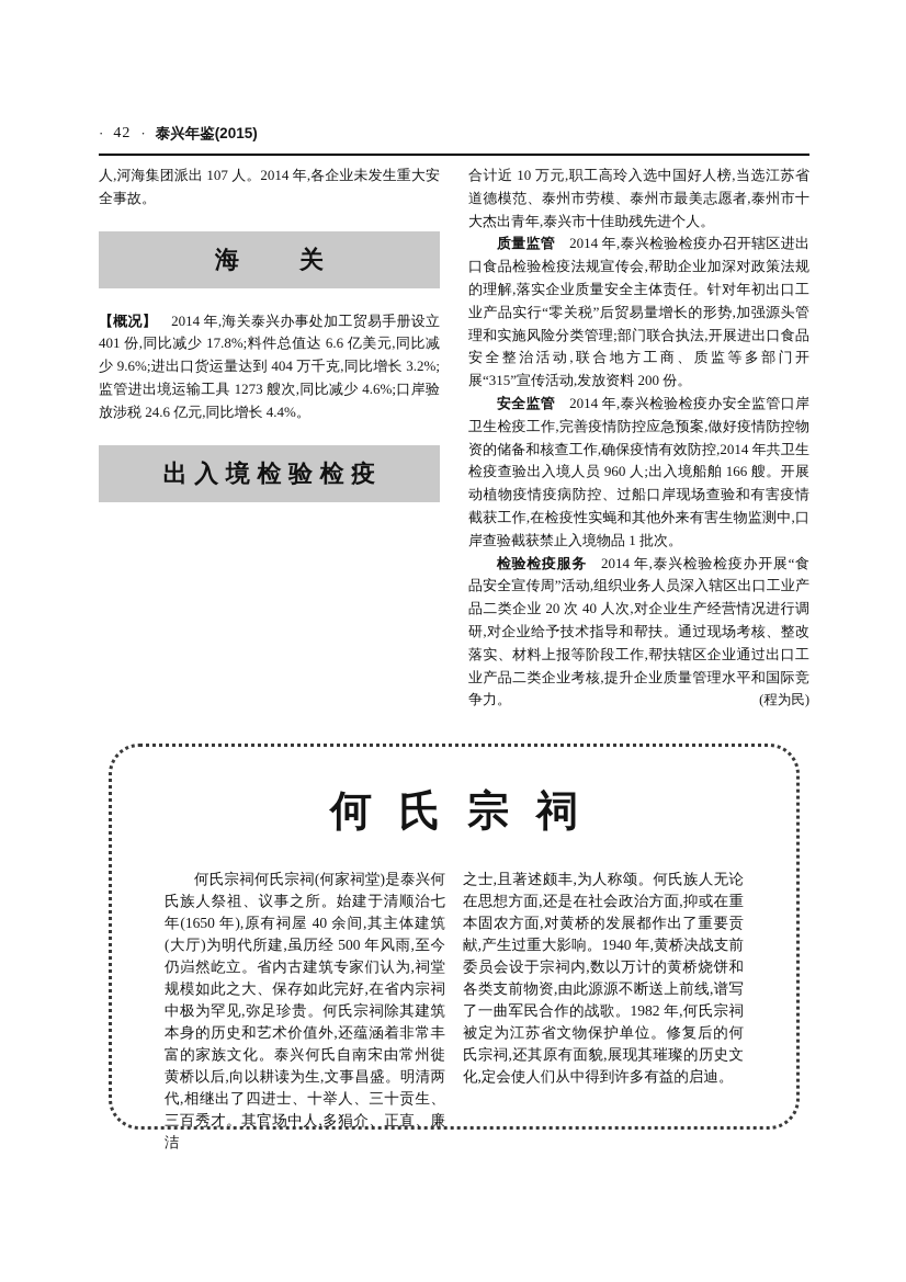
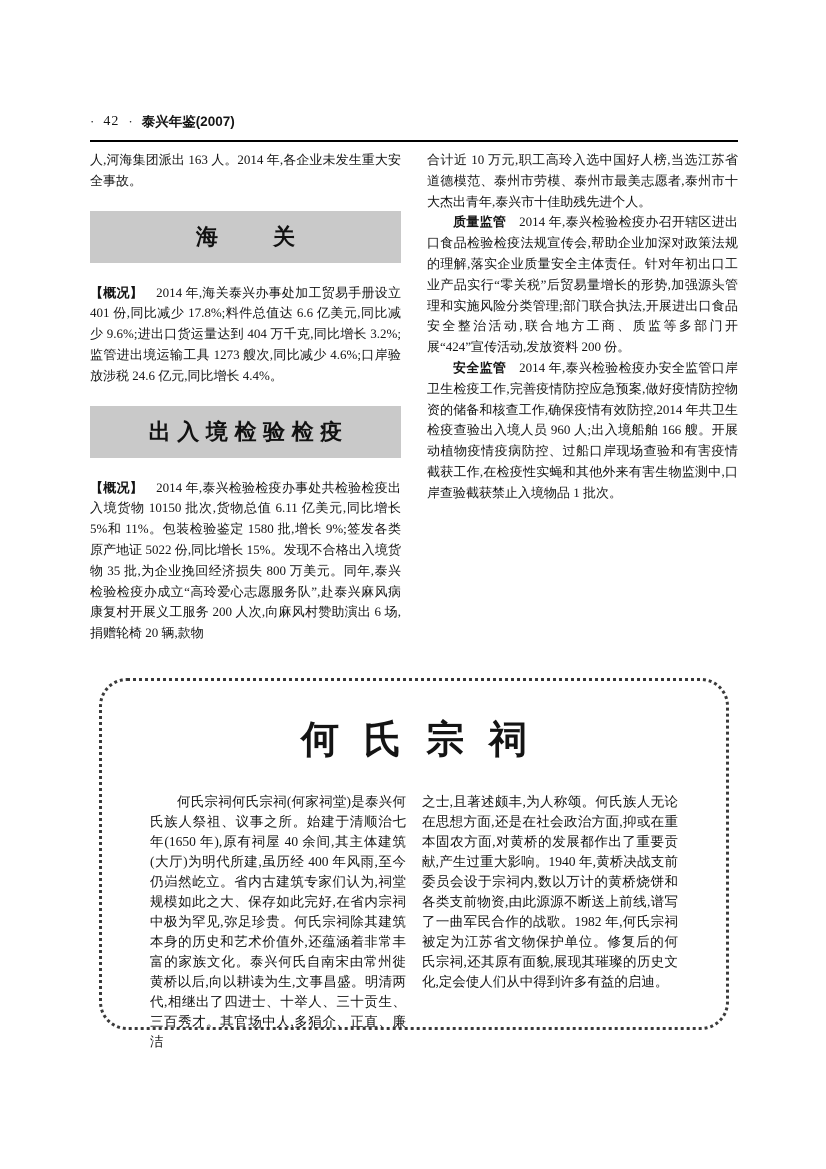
  ·
  42
  ·
- 泰兴年鉴(2015)
+ 泰兴年鉴(2007)
- 人,河海集团派出 107 人。2014 年,各企业未发生重大安全事故。
+ 人,河海集团派出 163 人。2014 年,各企业未发生重大安全事故。
  海关
  【概况】 2014 年,海关泰兴办事处加工贸易手册设立 401 份,同比减少 17.8%;料件总值达 6.6 亿美元,同比减少 9.6%;进出口货运量达到 404 万千克,同比增长 3.2%;监管进出境运输工具 1273 艘次,同比减少 4.6%;口岸验放涉税 24.6 亿元,同比增长 4.4%。
  出入境检验检疫
+ 【概况】 2014 年,泰兴检验检疫办事处共检验检疫出入境货物 10150 批次,货物总值 6.11 亿美元,同比增长 5%和 11%。包装检验鉴定 1580 批,增长 9%;签发各类原产地证 5022 份,同比增长 15%。发现不合格出入境货物 35 批,为企业挽回经济损失 800 万美元。同年,泰兴检验检疫办成立“高玲爱心志愿服务队”,赴泰兴麻风病康复村开展义工服务 200 人次,向麻风村赞助演出 6 场,捐赠轮椅 20 辆,款物
  合计近 10 万元,职工高玲入选中国好人榜,当选江苏省道德模范、泰州市劳模、泰州市最美志愿者,泰州市十大杰出青年,泰兴市十佳助残先进个人。
- 质量监管 2014 年,泰兴检验检疫办召开辖区进出口食品检验检疫法规宣传会,帮助企业加深对政策法规的理解,落实企业质量安全主体责任。针对年初出口工业产品实行“零关税”后贸易量增长的形势,加强源头管理和实施风险分类管理;部门联合执法,开展进出口食品安全整治活动,联合地方工商、质监等多部门开展“315”宣传活动,发放资料 200 份。
+ 质量监管 2014 年,泰兴检验检疫办召开辖区进出口食品检验检疫法规宣传会,帮助企业加深对政策法规的理解,落实企业质量安全主体责任。针对年初出口工业产品实行“零关税”后贸易量增长的形势,加强源头管理和实施风险分类管理;部门联合执法,开展进出口食品安全整治活动,联合地方工商、质监等多部门开展“424”宣传活动,发放资料 200 份。
  安全监管 2014 年,泰兴检验检疫办安全监管口岸卫生检疫工作,完善疫情防控应急预案,做好疫情防控物资的储备和核查工作,确保疫情有效防控,2014 年共卫生检疫查验出入境人员 960 人;出入境船舶 166 艘。开展动植物疫情疫病防控、过船口岸现场查验和有害疫情截获工作,在检疫性实蝇和其他外来有害生物监测中,口岸查验截获禁止入境物品 1 批次。
- 检验检疫服务 2014 年,泰兴检验检疫办开展“食品安全宣传周”活动,组织业务人员深入辖区出口工业产品二类企业 20 次 40 人次,对企业生产经营情况进行调研,对企业给予技术指导和帮扶。通过现场考核、整改落实、材料上报等阶段工作,帮扶辖区企业通过出口工业产品二类企业考核,提升企业质量管理水平和国际竞争力。
- (程为民)
  何氏宗祠
- 何氏宗祠何氏宗祠(何家祠堂)是泰兴何氏族人祭祖、议事之所。始建于清顺治七年(1650 年),原有祠屋 40 余间,其主体建筑(大厅)为明代所建,虽历经 500 年风雨,至今仍岿然屹立。省内古建筑专家们认为,祠堂规模如此之大、保存如此完好,在省内宗祠中极为罕见,弥足珍贵。何氏宗祠除其建筑本身的历史和艺术价值外,还蕴涵着非常丰富的家族文化。泰兴何氏自南宋由常州徙黄桥以后,向以耕读为生,文事昌盛。明清两代,相继出了四进士、十举人、三十贡生、三百秀才。其官场中人,多狷介、正直、廉洁
+ 何氏宗祠何氏宗祠(何家祠堂)是泰兴何氏族人祭祖、议事之所。始建于清顺治七年(1650 年),原有祠屋 40 余间,其主体建筑(大厅)为明代所建,虽历经 400 年风雨,至今仍岿然屹立。省内古建筑专家们认为,祠堂规模如此之大、保存如此完好,在省内宗祠中极为罕见,弥足珍贵。何氏宗祠除其建筑本身的历史和艺术价值外,还蕴涵着非常丰富的家族文化。泰兴何氏自南宋由常州徙黄桥以后,向以耕读为生,文事昌盛。明清两代,相继出了四进士、十举人、三十贡生、三百秀才。其官场中人,多狷介、正直、廉洁
  之士,且著述颇丰,为人称颂。何氏族人无论在思想方面,还是在社会政治方面,抑或在重本固农方面,对黄桥的发展都作出了重要贡献,产生过重大影响。1940 年,黄桥决战支前委员会设于宗祠内,数以万计的黄桥烧饼和各类支前物资,由此源源不断送上前线,谱写了一曲军民合作的战歌。1982 年,何氏宗祠被定为江苏省文物保护单位。修复后的何氏宗祠,还其原有面貌,展现其璀璨的历史文化,定会使人们从中得到许多有益的启迪。
